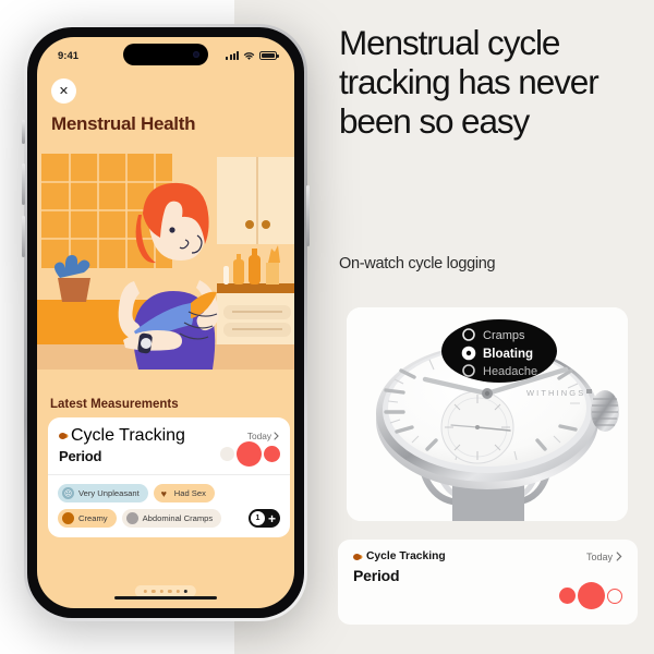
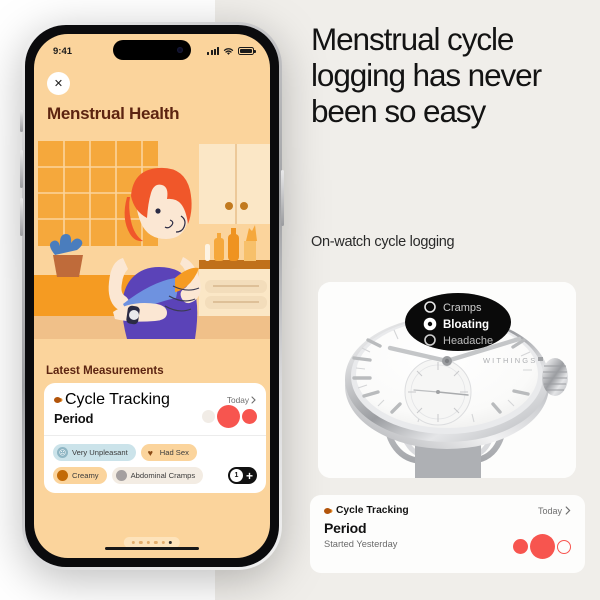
  9:41
  ✕
  Menstrual Health
  Latest Measurements
  Cycle Tracking
  Today
  Period
  Very Unpleasant
  ♥
  Had Sex
  Creamy
  Abdominal Cramps
  +
- Menstrual cycle tracking has never been so easy
+ Menstrual cycle logging has never been so easy
  On-watch cycle logging
  WITHINGS
  Cramps
  Bloating
  Headache
  Cycle Tracking
  Today
  Period
+ Started Yesterday
